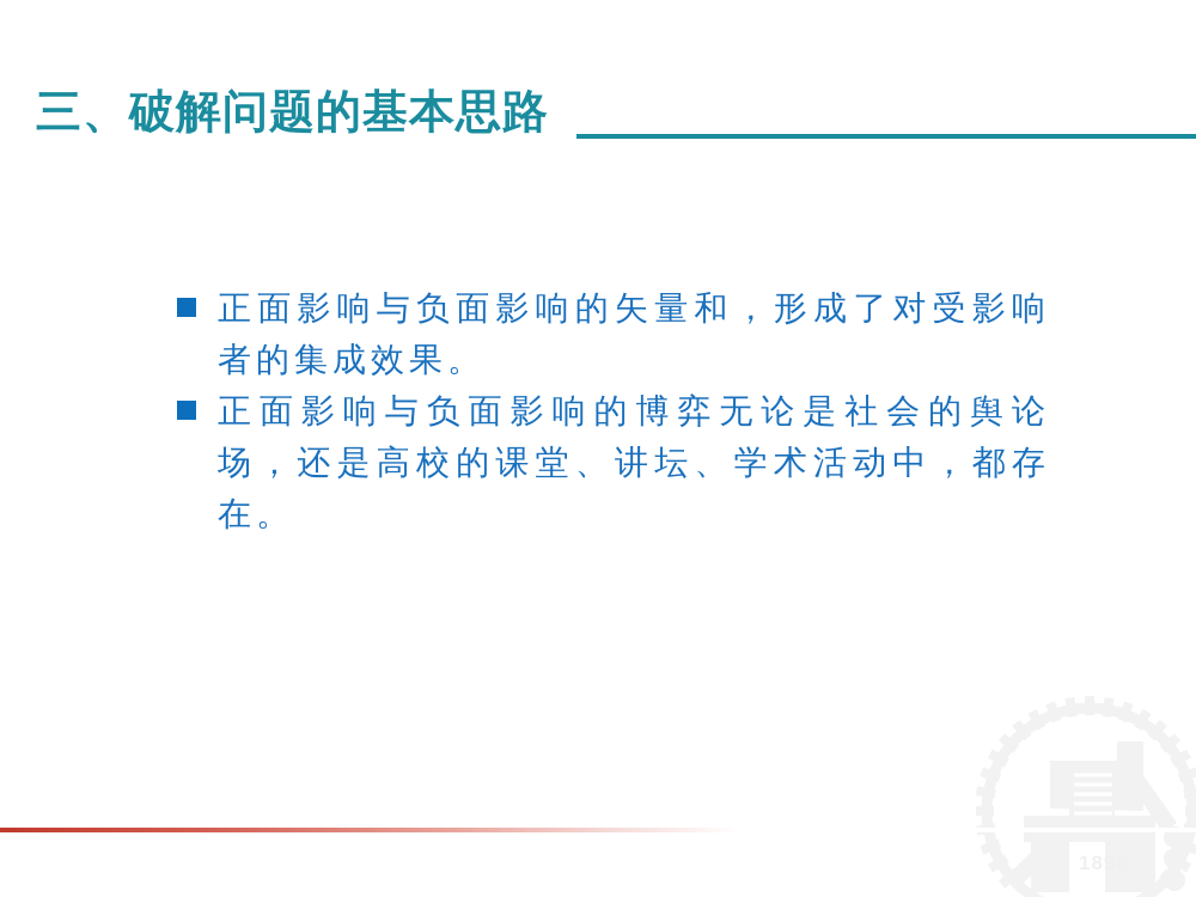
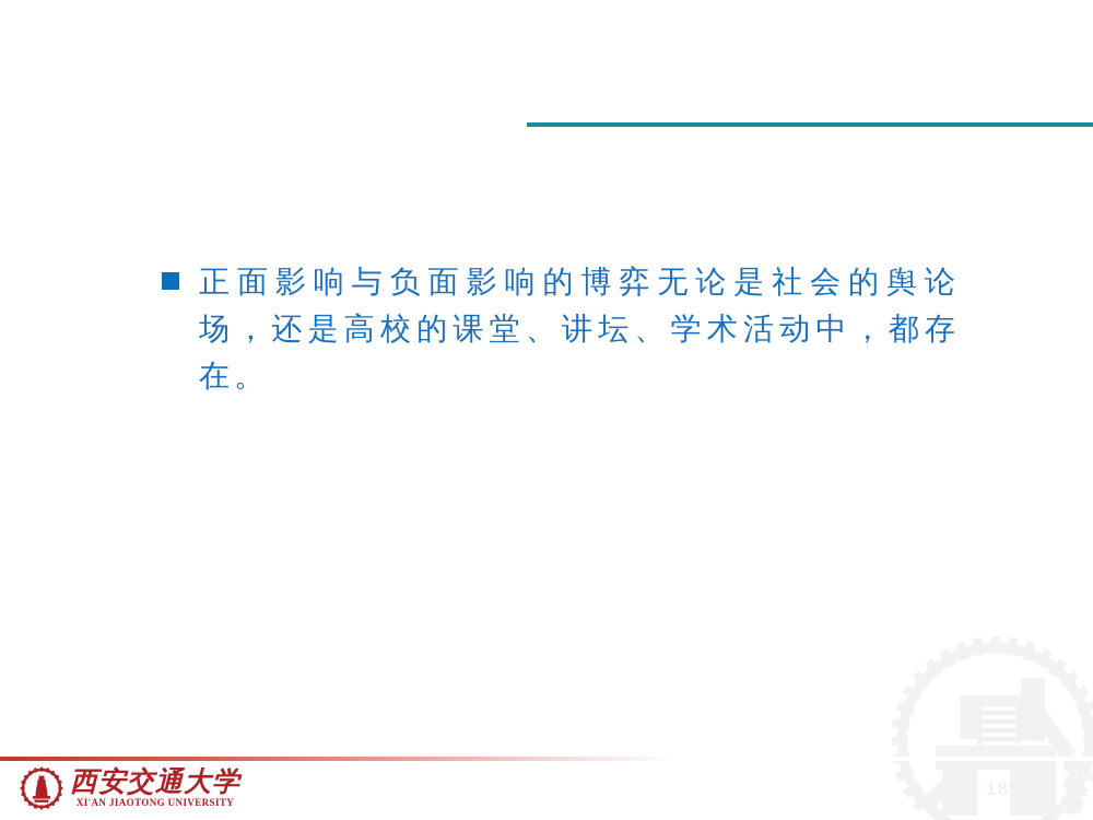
- 三、破解问题的基本思路
- 正面影响与负面影响的矢量和，形成了对受影响者的集成效果。
  正面影响与负面影响的博弈无论是社会的舆论场，还是高校的课堂、讲坛、学术活动中，都存在。
+ 西安交通大学
+ XI'AN JIAOTONG UNIVERSITY
